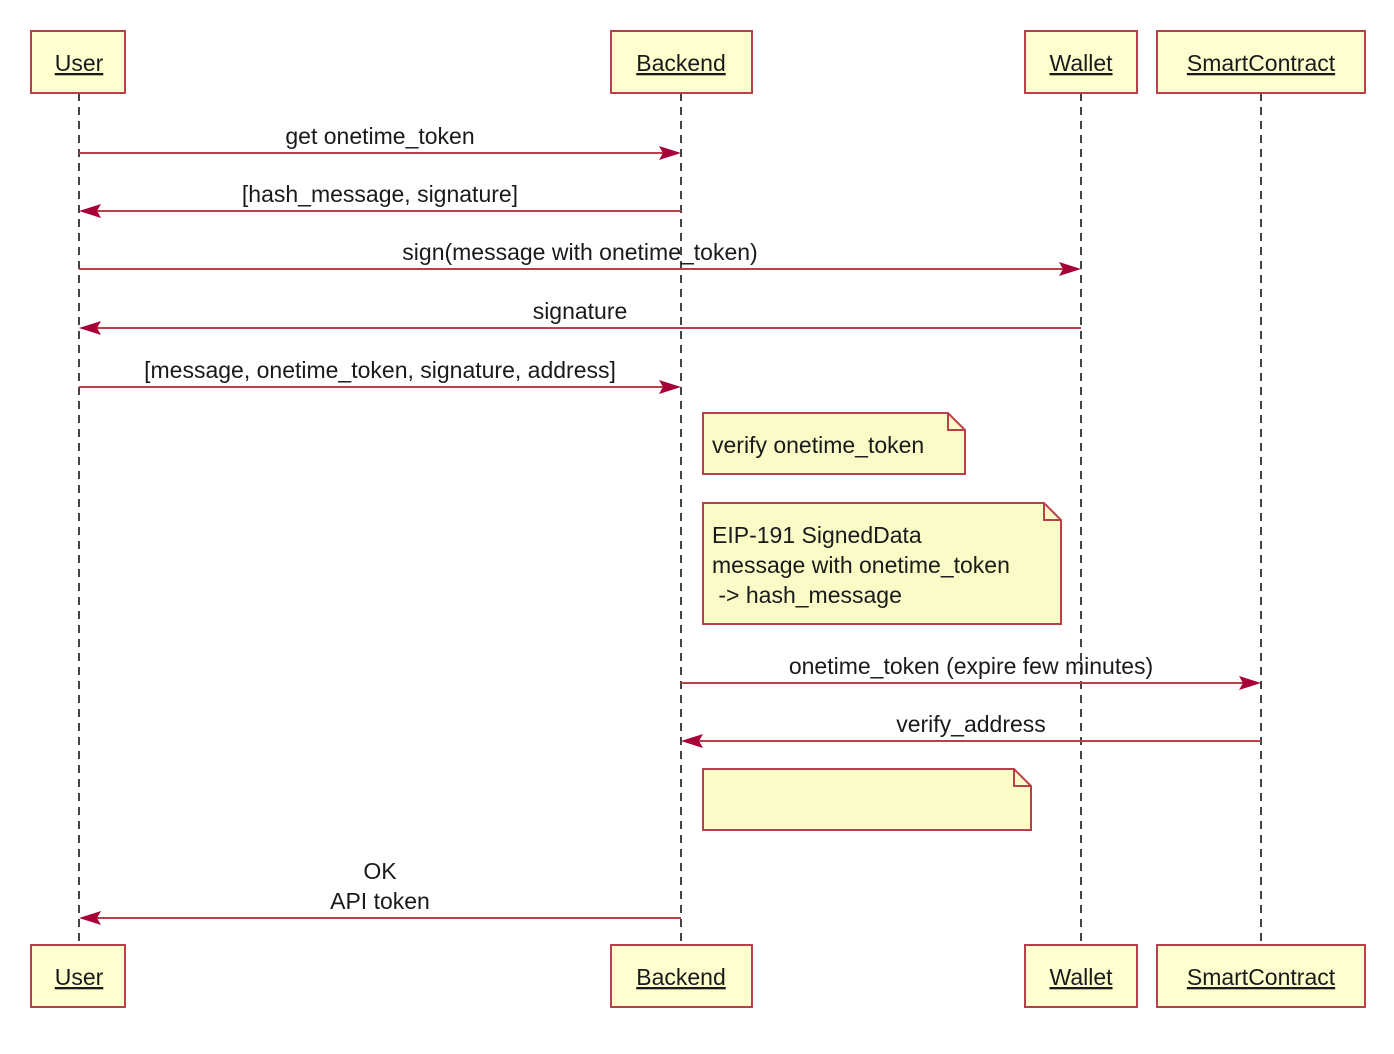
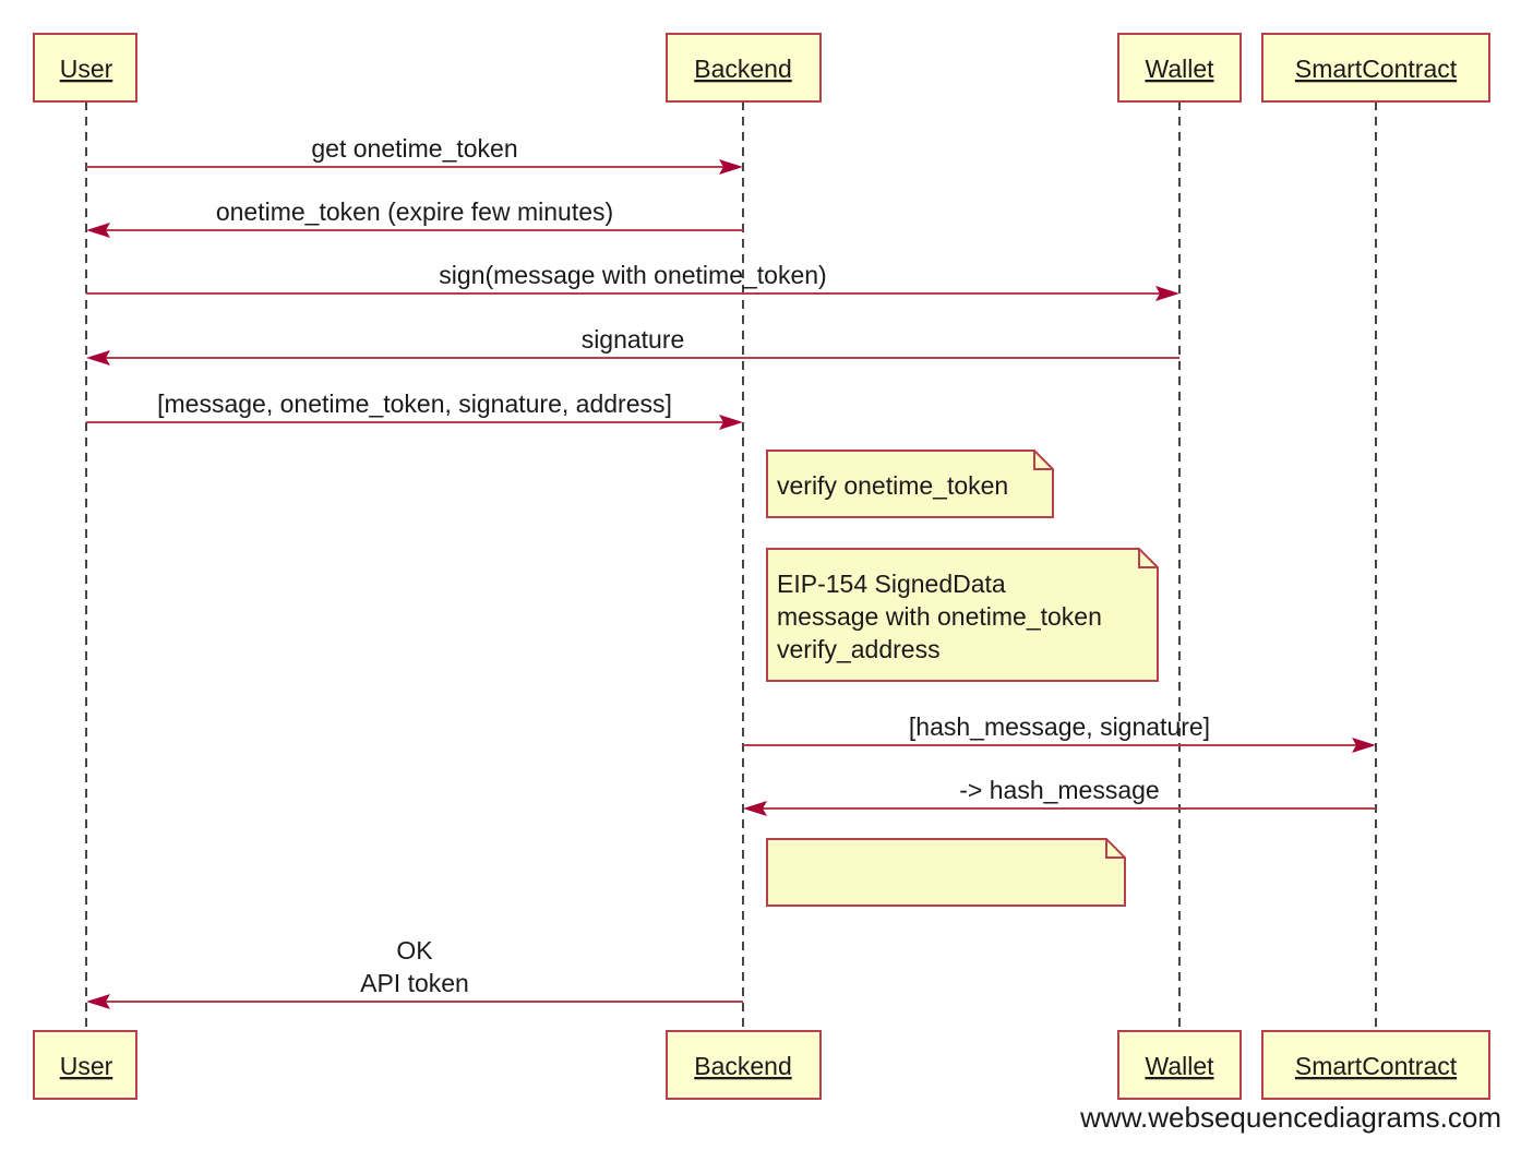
  User
  Backend
  Wallet
  SmartContract
  User
  Backend
  Wallet
  SmartContract
  get onetime_token
- [hash_message, signature]
+ onetime_token (expire few minutes)
  sign(message with onetime_token)
  signature
  [message, onetime_token, signature, address]
  verify onetime_token
- EIP-191 SignedData
+ EIP-154 SignedData
  message with onetime_token
- -> hash_message
+ verify_address
- onetime_token (expire few minutes)
+ [hash_message, signature]
- verify_address
+ -> hash_message
  OK
  API token
+ www.websequencediagrams.com
